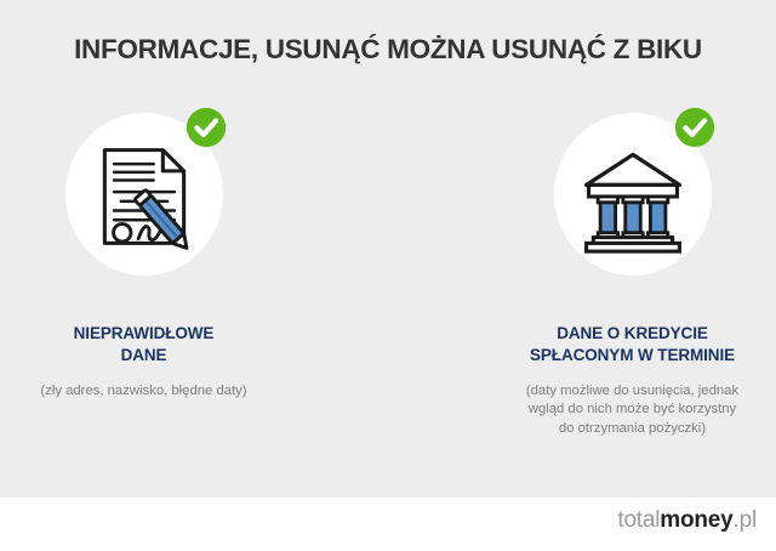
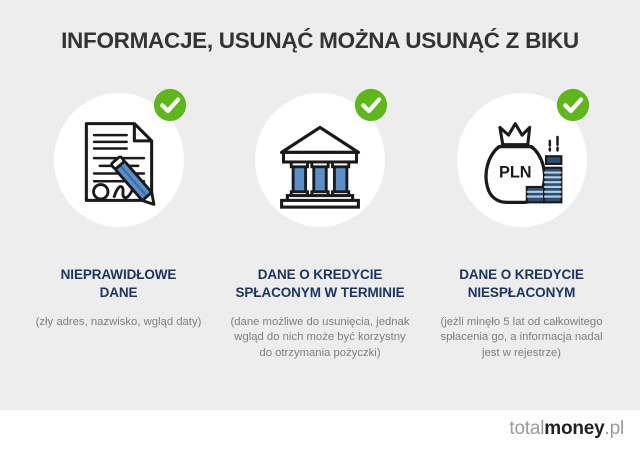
  INFORMACJE, USUNĄĆ MOŻNA USUNĄĆ Z BIKU
  NIEPRAWIDŁOWE DANE
- (zły adres, nazwisko, błędne daty)
+ (zły adres, nazwisko, wgląd daty)
  DANE O KREDYCIE SPŁACONYM W TERMINIE
- (daty możliwe do usunięcia, jednak wgląd do nich może być korzystny do otrzymania pożyczki)
+ (dane możliwe do usunięcia, jednak wgląd do nich może być korzystny do otrzymania pożyczki)
+ PLN
+ DANE O KREDYCIE NIESPŁACONYM
+ (jeżli minęło 5 lat od całkowitego spłacenia go, a informacja nadal jest w rejestrze)
  totalmoney.pl
